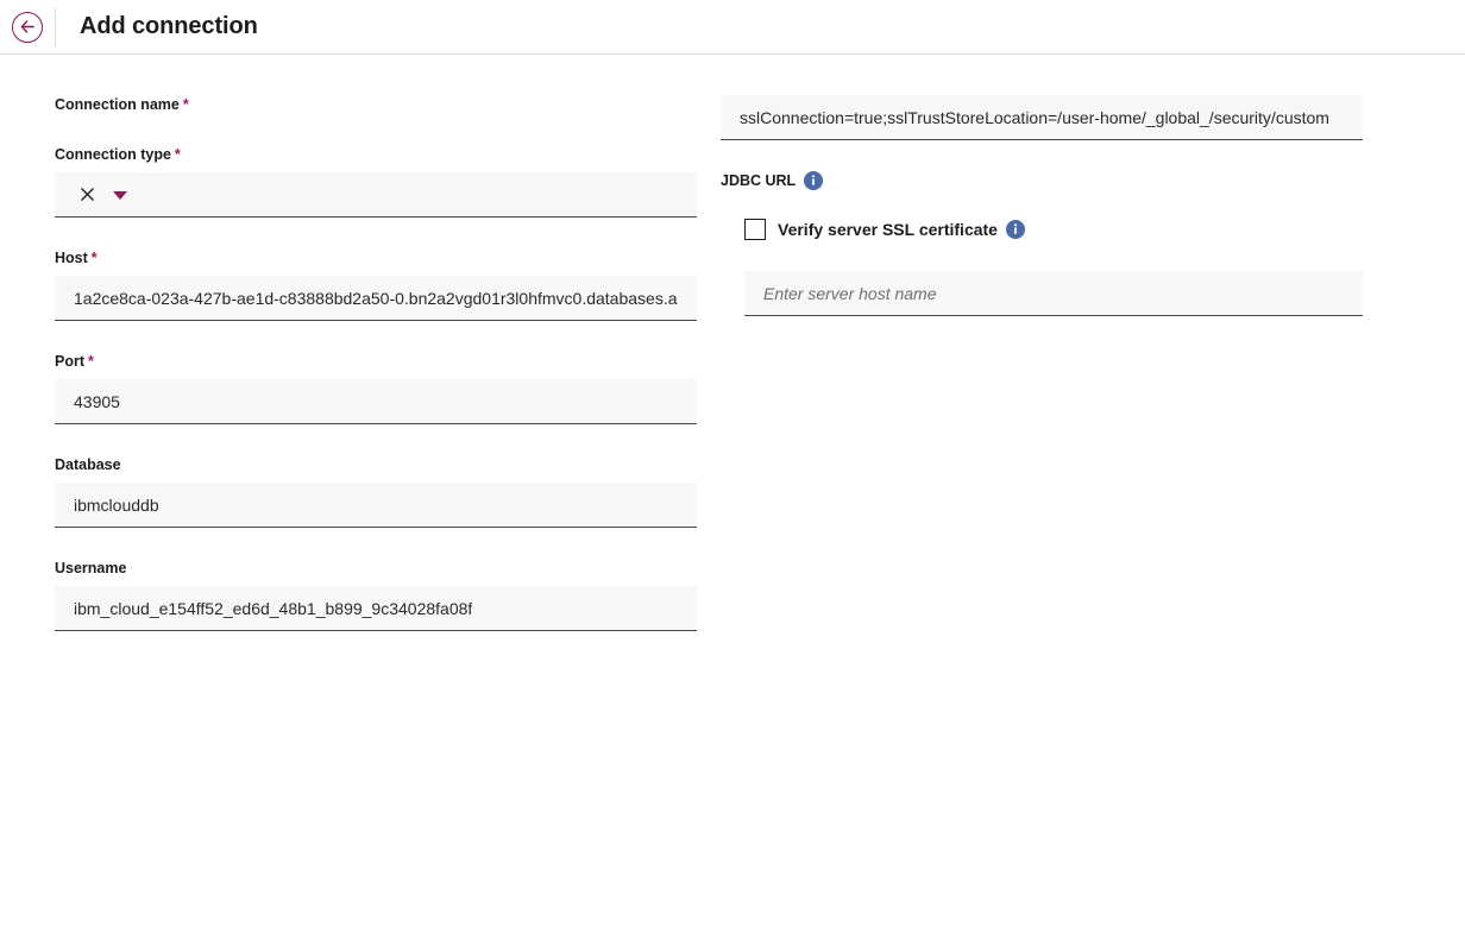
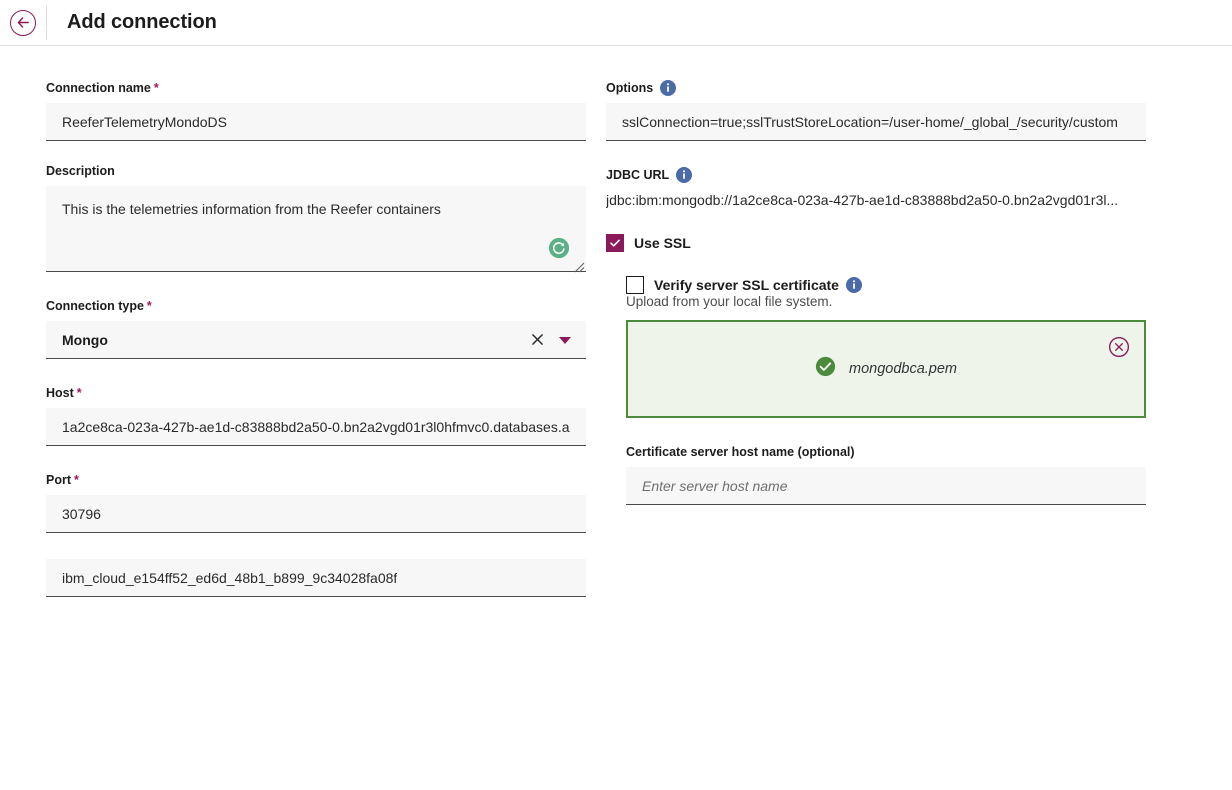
  Add connection
  Connection name
  *
+ ReeferTelemetryMondoDS
+ Description
+ This is the telemetries information from the Reefer containers
  Connection type
  *
+ Mongo
  Host
  *
  1a2ce8ca-023a-427b-ae1d-c83888bd2a50-0.bn2a2vgd01r3l0hfmvc0.databases.a
  Port
  *
- 43905
+ 30796
- Database
- ibmclouddb
- Username
  ibm_cloud_e154ff52_ed6d_48b1_b899_9c34028fa08f
+ Options
  sslConnection=true;sslTrustStoreLocation=/user-home/_global_/security/custom
  JDBC URL
+ jdbc:ibm:mongodb://1a2ce8ca-023a-427b-ae1d-c83888bd2a50-0.bn2a2vgd01r3l...
+ Use SSL
  Verify server SSL certificate
+ Upload from your local file system.
+ mongodbca.pem
+ Certificate server host name (optional)
  Enter server host name
